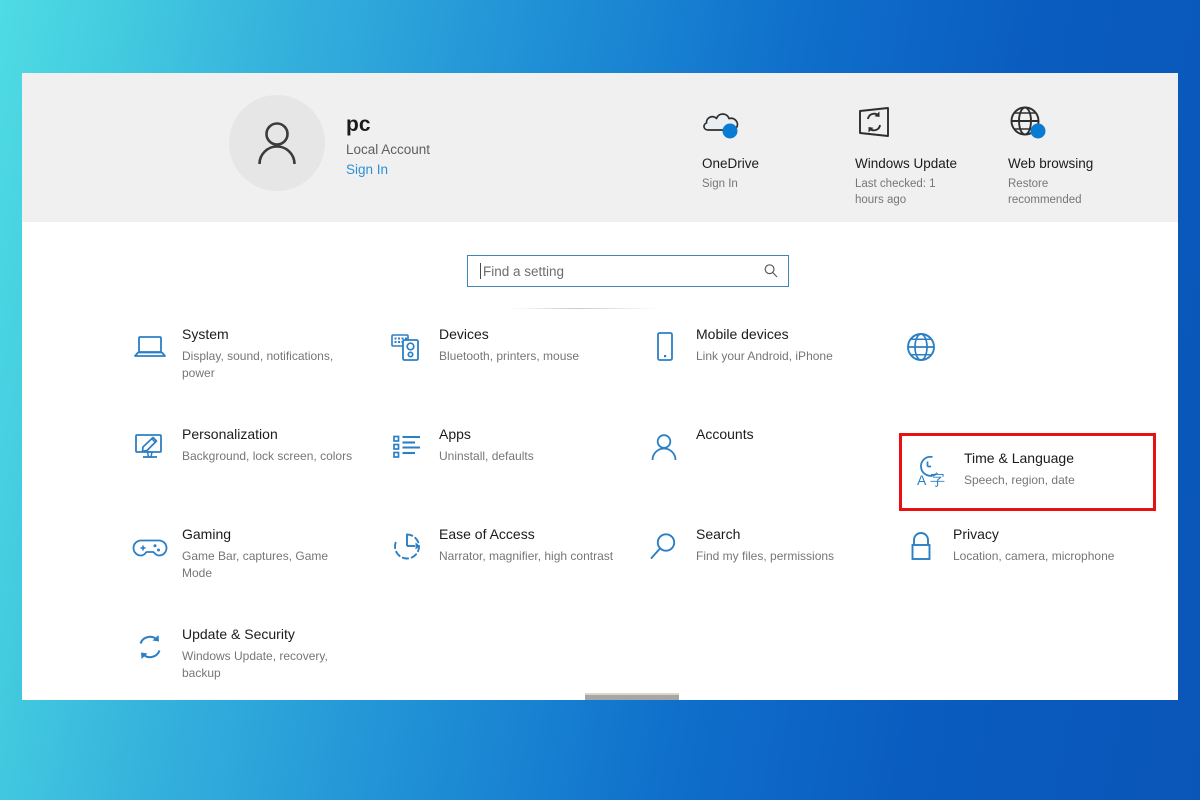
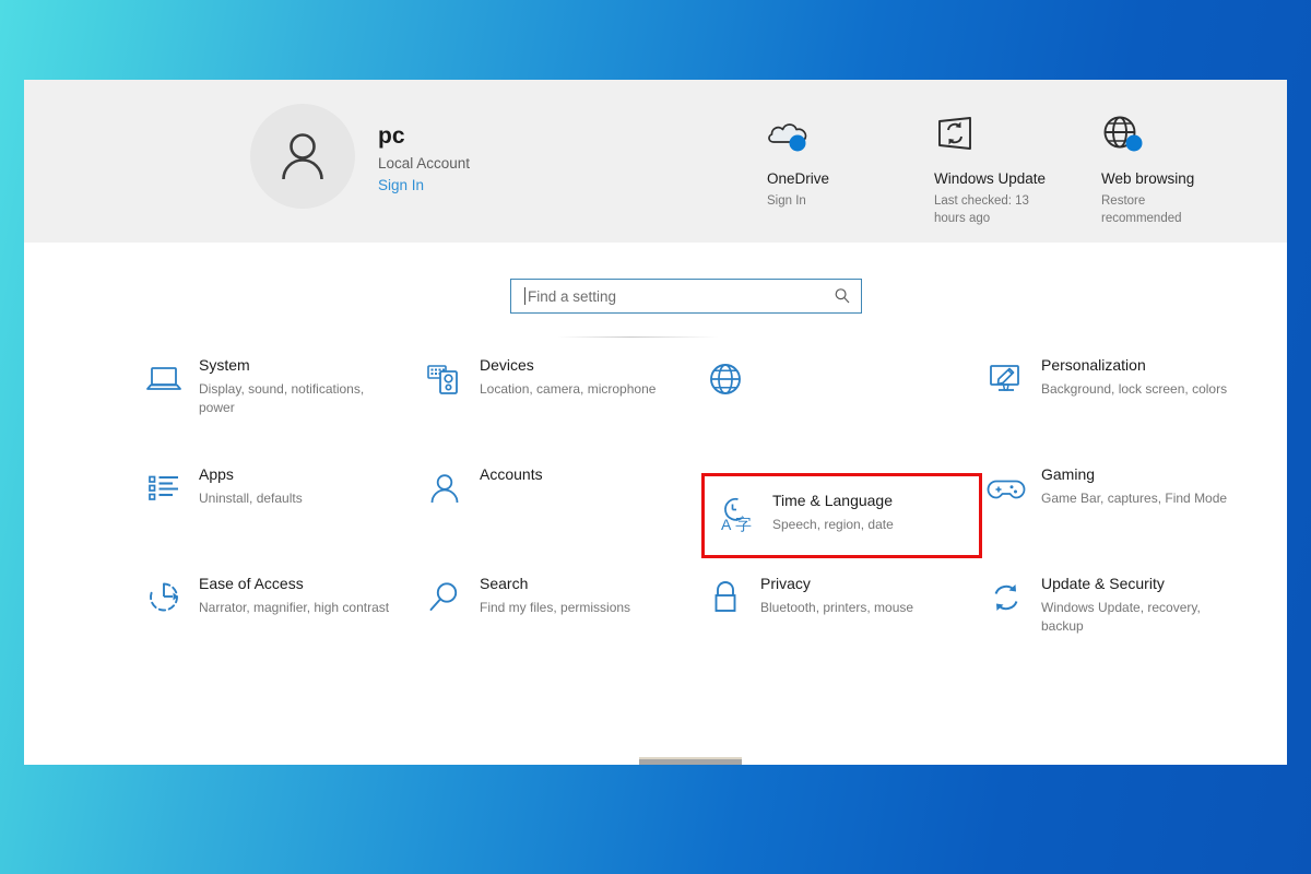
  pc
  Local Account
  Sign In
  OneDrive
  Sign In
  Windows Update
- Last checked: 1 hours ago
+ Last checked: 13 hours ago
  Web browsing
  Restore recommended
  Find a setting
  System
  Display, sound, notifications, power
  Devices
- Bluetooth, printers, mouse
+ Location, camera, microphone
- Mobile devices
- Link your Android, iPhone
  Personalization
  Background, lock screen, colors
  Apps
  Uninstall, defaults
  Accounts
  A
  字
  Time & Language
  Speech, region, date
  Gaming
- Game Bar, captures, Game Mode
+ Game Bar, captures, Find Mode
  Ease of Access
  Narrator, magnifier, high contrast
  Search
  Find my files, permissions
  Privacy
- Location, camera, microphone
+ Bluetooth, printers, mouse
  Update & Security
  Windows Update, recovery, backup
